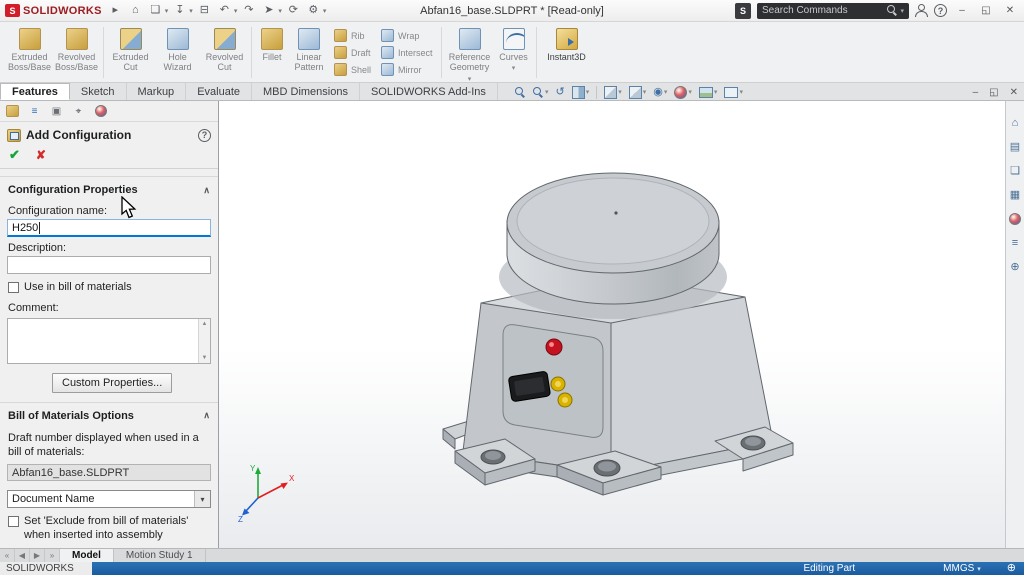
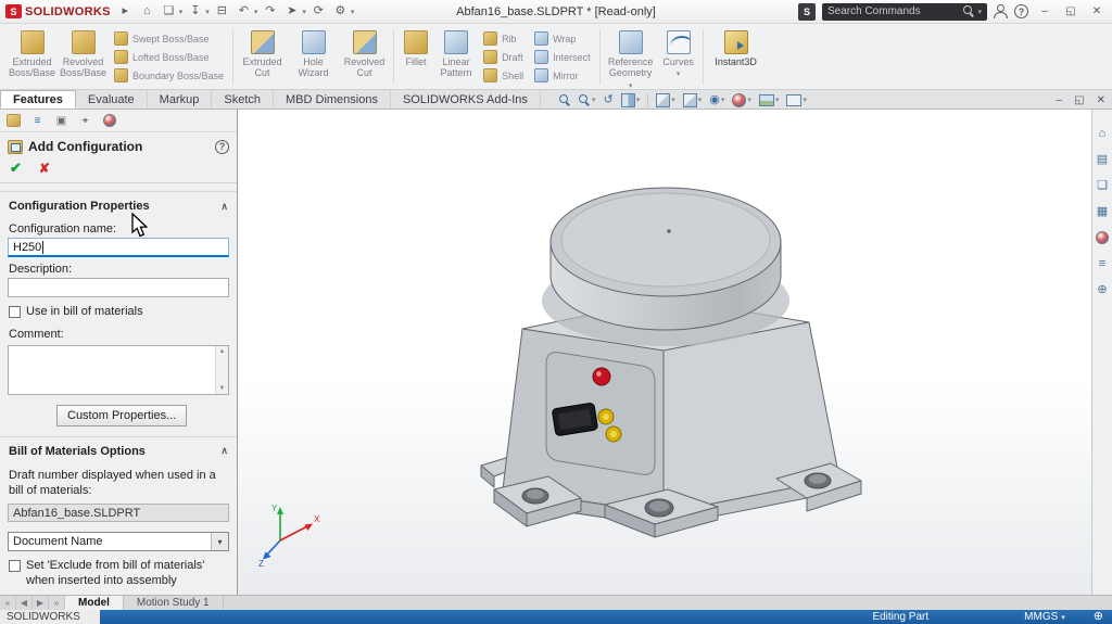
  S
  SOLIDWORKS
  ▸
  ⌂
  ❏
  ↧
  ⊟
  ↶
  ↷
  ➤
  ⟳
  ⚙
  Abfan16_base.SLDPRT * [Read-only]
  S
  Search Commands
  ?
  –
  ◱
  ✕
  Extruded
  Boss/Base
  Revolved
  Boss/Base
+ Swept Boss/Base
+ Lofted Boss/Base
+ Boundary Boss/Base
  Extruded
  Cut
  Hole
  Wizard
  Revolved
  Cut
  Fillet
  Linear
  Pattern
  Rib
  Draft
  Shell
  Wrap
  Intersect
  Mirror
  Reference
  Geometry
  Curves
  Instant3D
  Features
- Sketch
+ Evaluate
  Markup
- Evaluate
+ Sketch
  MBD Dimensions
  SOLIDWORKS Add-Ins
  ↺
  ◉
  –
  ◱
  ✕
  ≡
  ▣
  ⌖
  Add Configuration
  ?
  ✔
  ✘
  Configuration Properties
  ∧
  Configuration name:
  H250
  Description:
  Use in bill of materials
  Comment:
  Custom Properties...
  Bill of Materials Options
  ∧
  Draft number displayed when used in a bill of materials:
  Abfan16_base.SLDPRT
  Document Name
  ▾
  Set 'Exclude from bill of materials' when inserted into assembly
  Y
  X
  Z
  ⌂
  ▤
  ❏
  ▦
  ≡
  ⊕
  «
  ◀
  ▶
  »
  Model
  Motion Study 1
  SOLIDWORKS
  Editing Part
  MMGS
  ⊕
